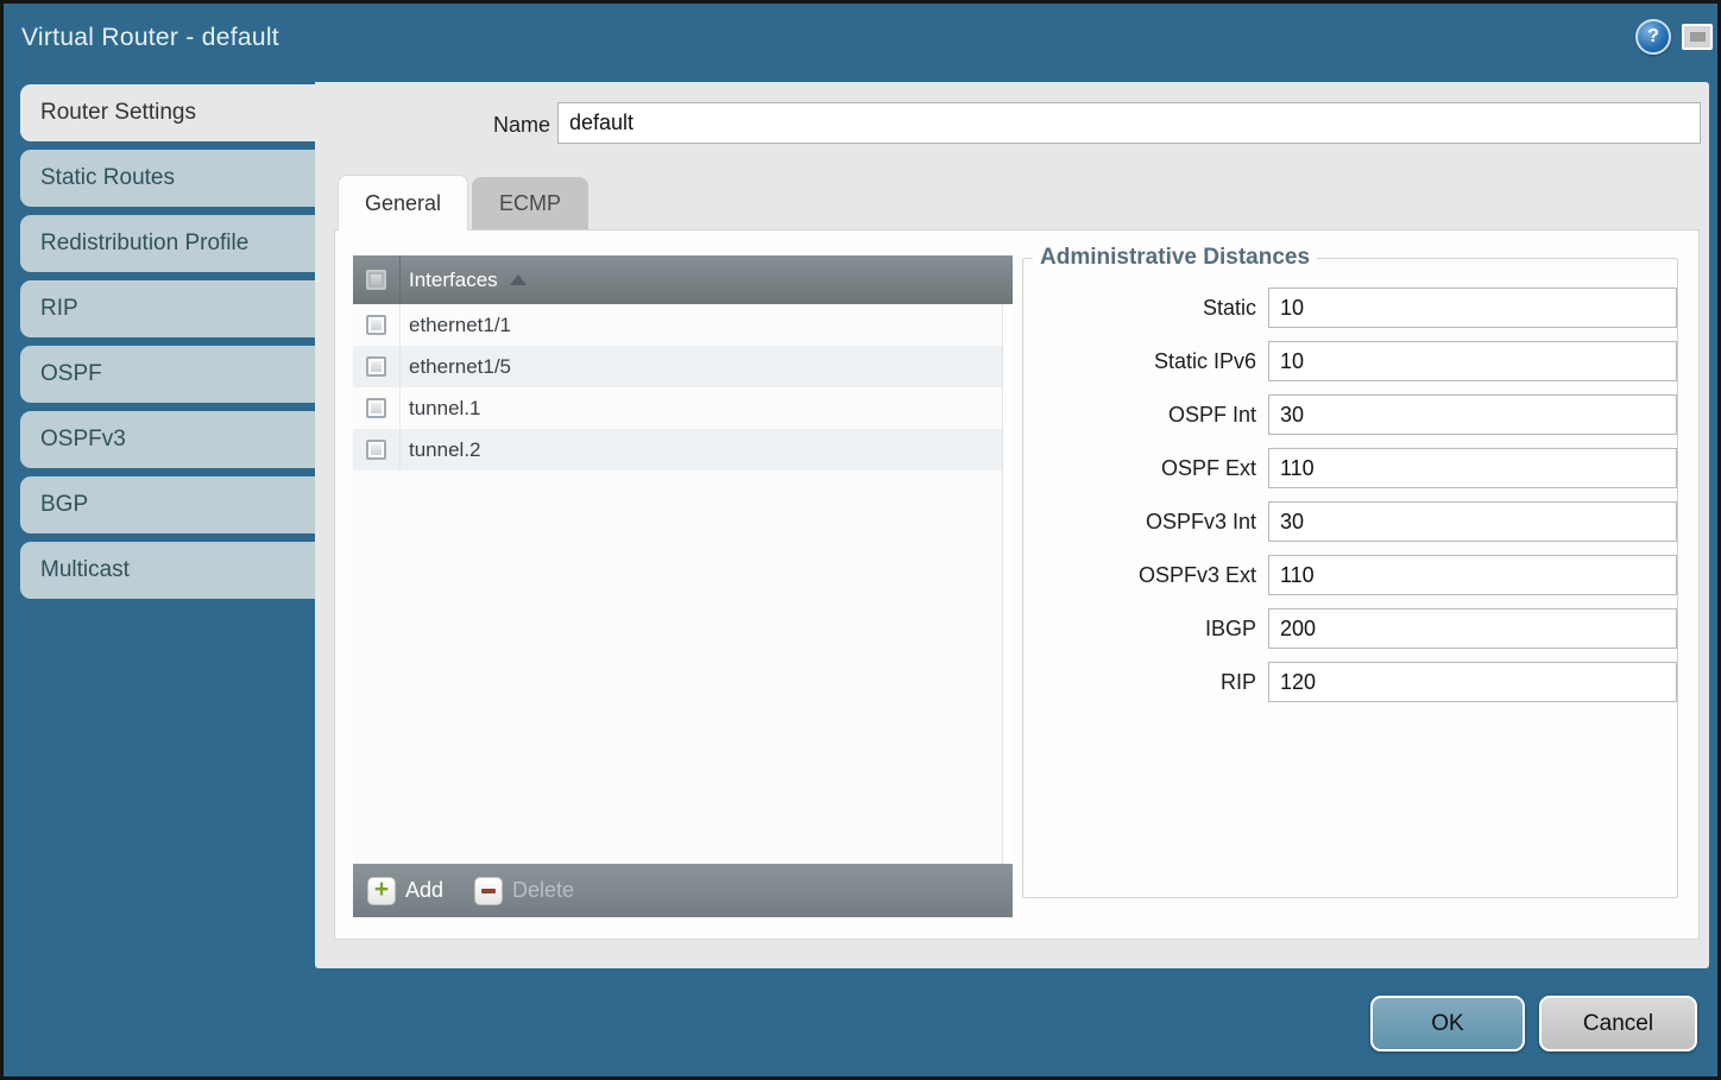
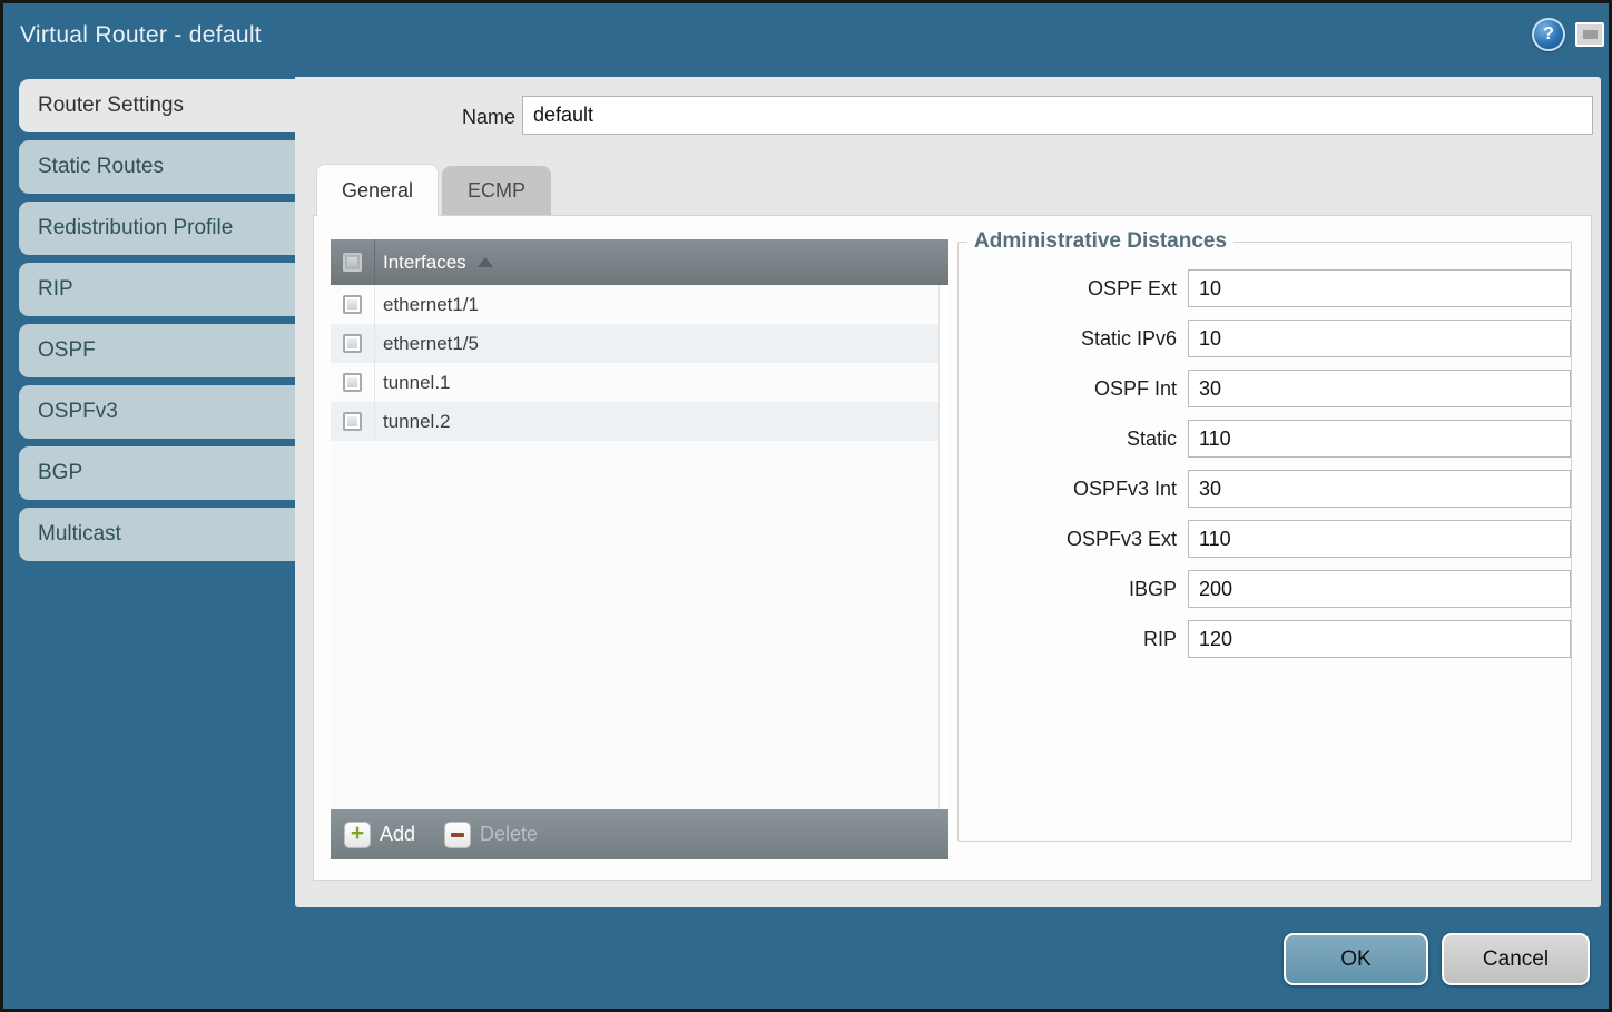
  Virtual Router - default
  ?
  Router Settings
  Static Routes
  Redistribution Profile
  RIP
  OSPF
  OSPFv3
  BGP
  Multicast
  Name
  default
  General
  ECMP
  Interfaces
  ethernet1/1
  ethernet1/5
  tunnel.1
  tunnel.2
  +
  Add
  Delete
  Administrative Distances
- Static
+ OSPF Ext
  10
  Static IPv6
  10
  OSPF Int
  30
- OSPF Ext
+ Static
  110
  OSPFv3 Int
  30
  OSPFv3 Ext
  110
  IBGP
  200
  RIP
  120
  OK
  Cancel
